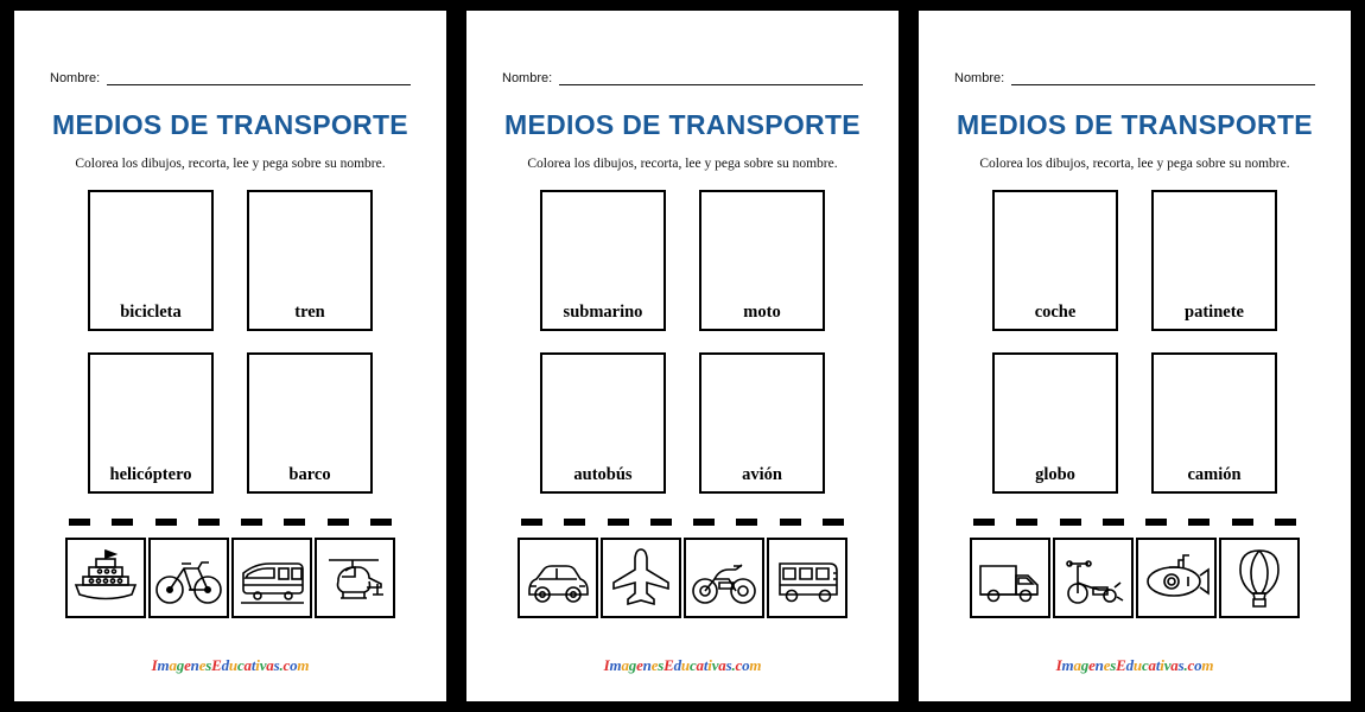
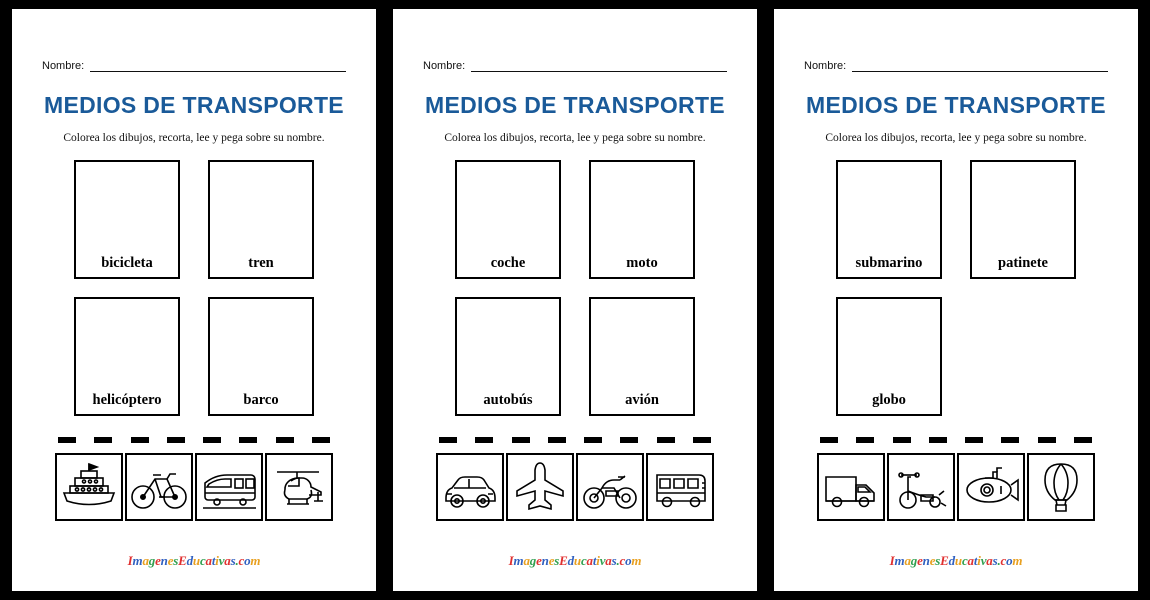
  Nombre:
  MEDIOS DE TRANSPORTE
  Colorea los dibujos, recorta, lee y pega sobre su nombre.
  bicicleta
  tren
  helicóptero
  barco
  ImagenesEducativas.com
  Nombre:
  MEDIOS DE TRANSPORTE
  Colorea los dibujos, recorta, lee y pega sobre su nombre.
- submarino
+ coche
  moto
  autobús
  avión
  ImagenesEducativas.com
  Nombre:
  MEDIOS DE TRANSPORTE
  Colorea los dibujos, recorta, lee y pega sobre su nombre.
- coche
+ submarino
  patinete
  globo
- camión
  ImagenesEducativas.com
